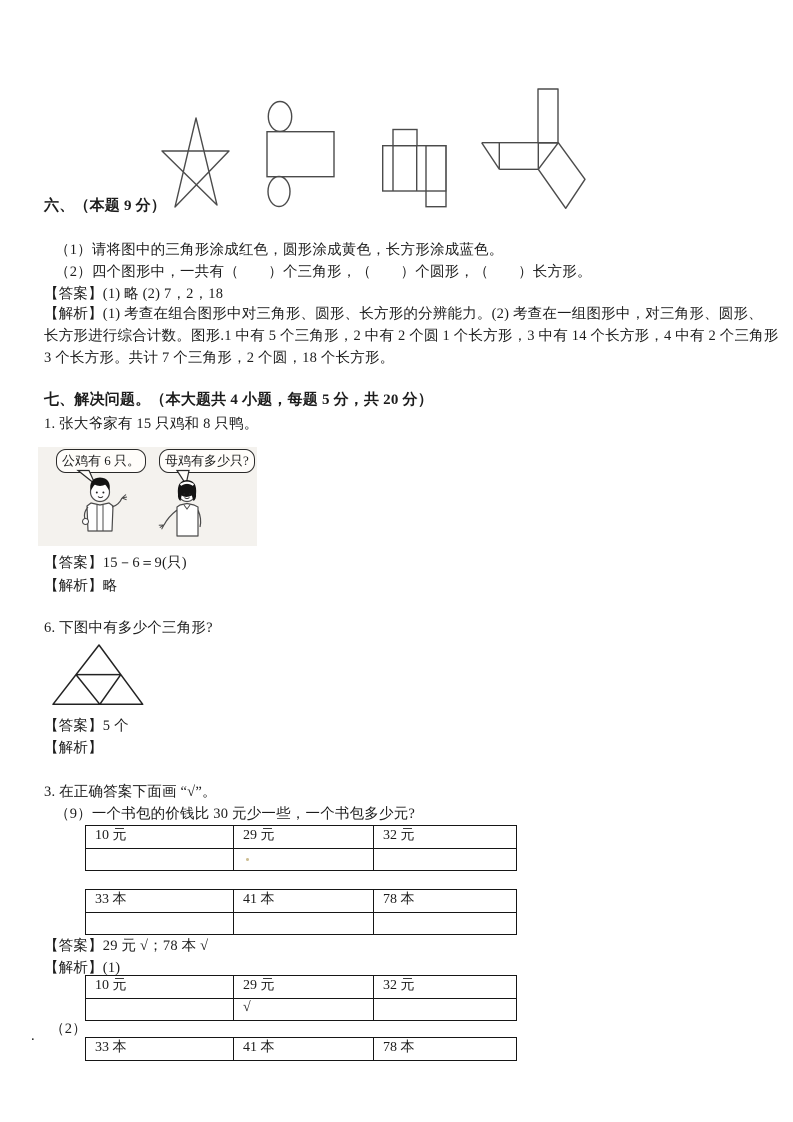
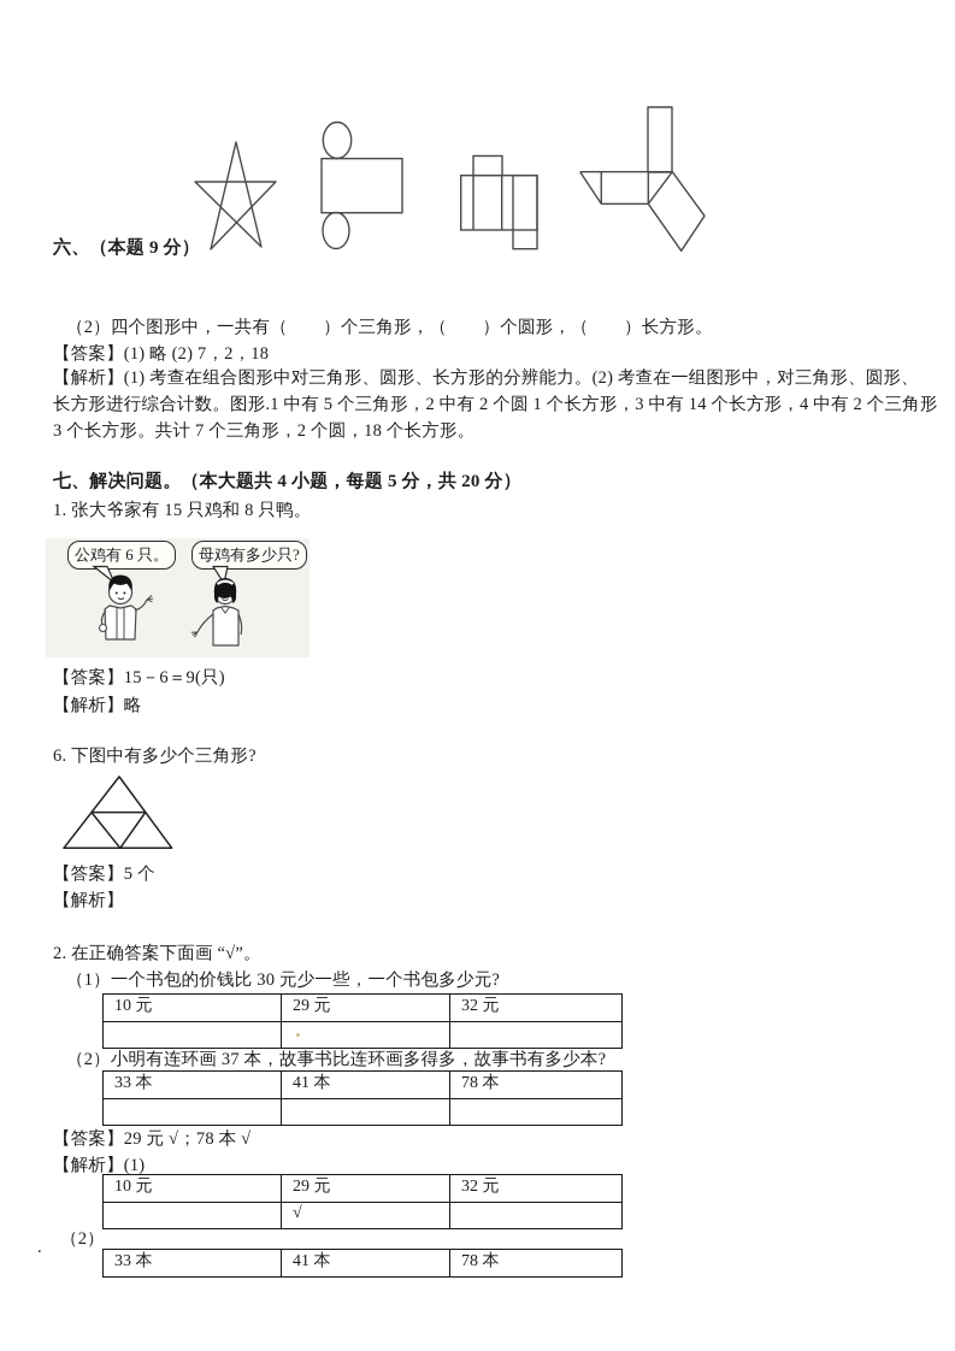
  六、（本题 9 分）
- （1）请将图中的三角形涂成红色，圆形涂成黄色，长方形涂成蓝色。
  （2）四个图形中，一共有（ ）个三角形，（ ）个圆形，（ ）长方形。
  【答案】(1) 略 (2) 7，2，18
  【解析】(1) 考查在组合图形中对三角形、圆形、长方形的分辨能力。(2) 考查在一组图形中，对三角形、圆形、
  长方形进行综合计数。图形.1 中有 5 个三角形，2 中有 2 个圆 1 个长方形，3 中有 14 个长方形，4 中有 2 个三角形
  3 个长方形。共计 7 个三角形，2 个圆，18 个长方形。
  七、解决问题。（本大题共 4 小题，每题 5 分，共 20 分）
  1. 张大爷家有 15 只鸡和 8 只鸭。
  公鸡有 6 只。
  母鸡有多少只?
  【答案】15－6＝9(只)
  【解析】略
  6. 下图中有多少个三角形?
  【答案】5 个
  【解析】
- 3. 在正确答案下面画 “√”。
+ 2. 在正确答案下面画 “√”。
- （9）一个书包的价钱比 30 元少一些，一个书包多少元?
+ （1）一个书包的价钱比 30 元少一些，一个书包多少元?
  10 元
  29 元
  32 元
+ （2）小明有连环画 37 本，故事书比连环画多得多，故事书有多少本?
  33 本
  41 本
  78 本
  【答案】29 元 √；78 本 √
  【解析】(1)
  10 元
  29 元
  32 元
  √
  .
  （2）
  33 本
  41 本
  78 本
